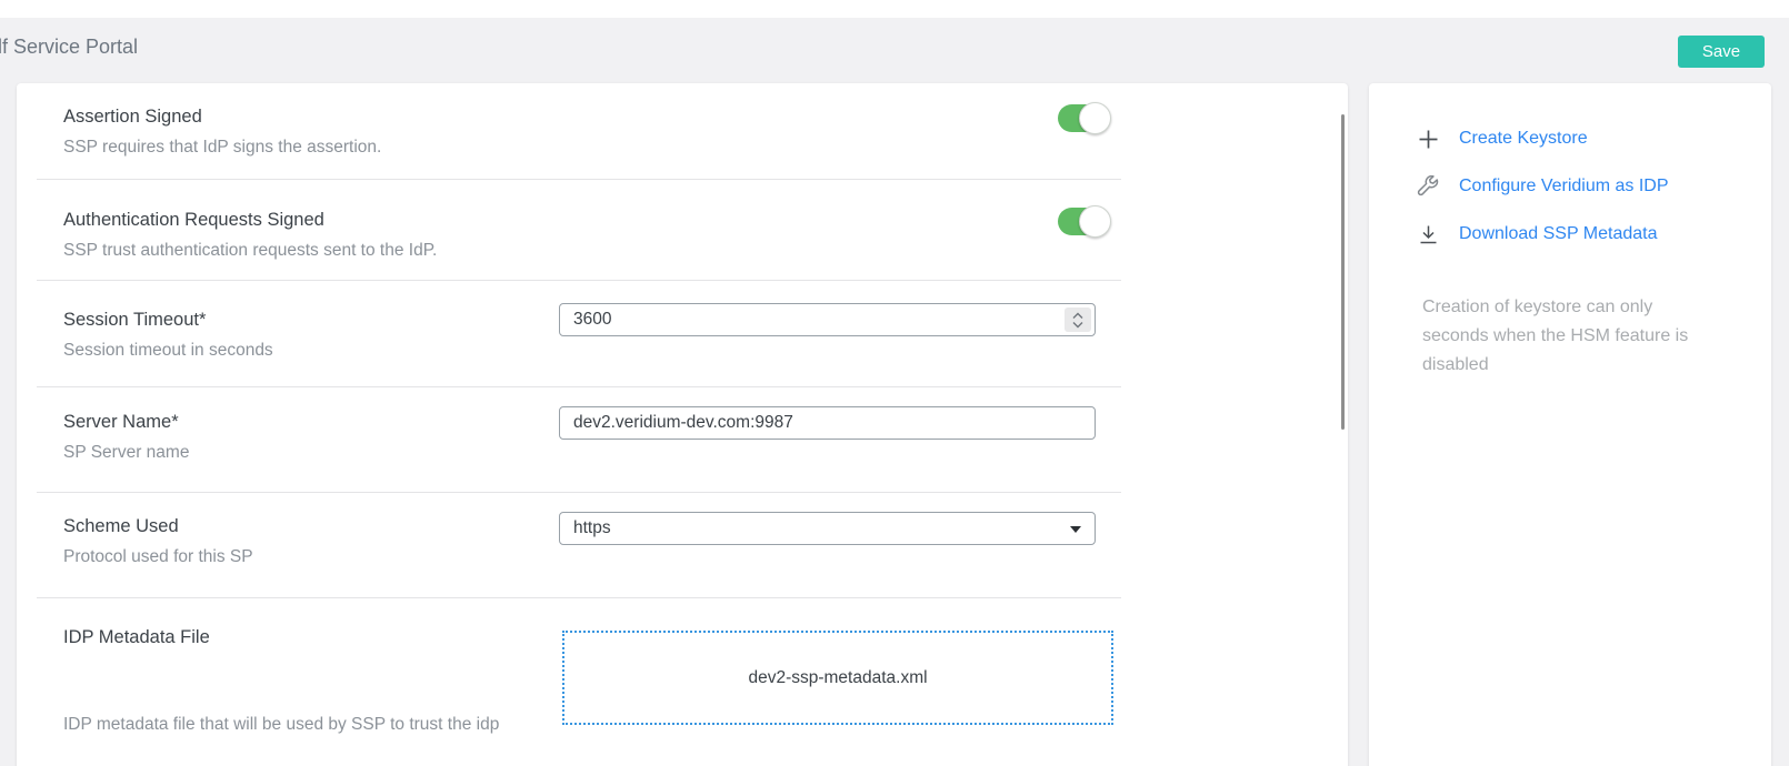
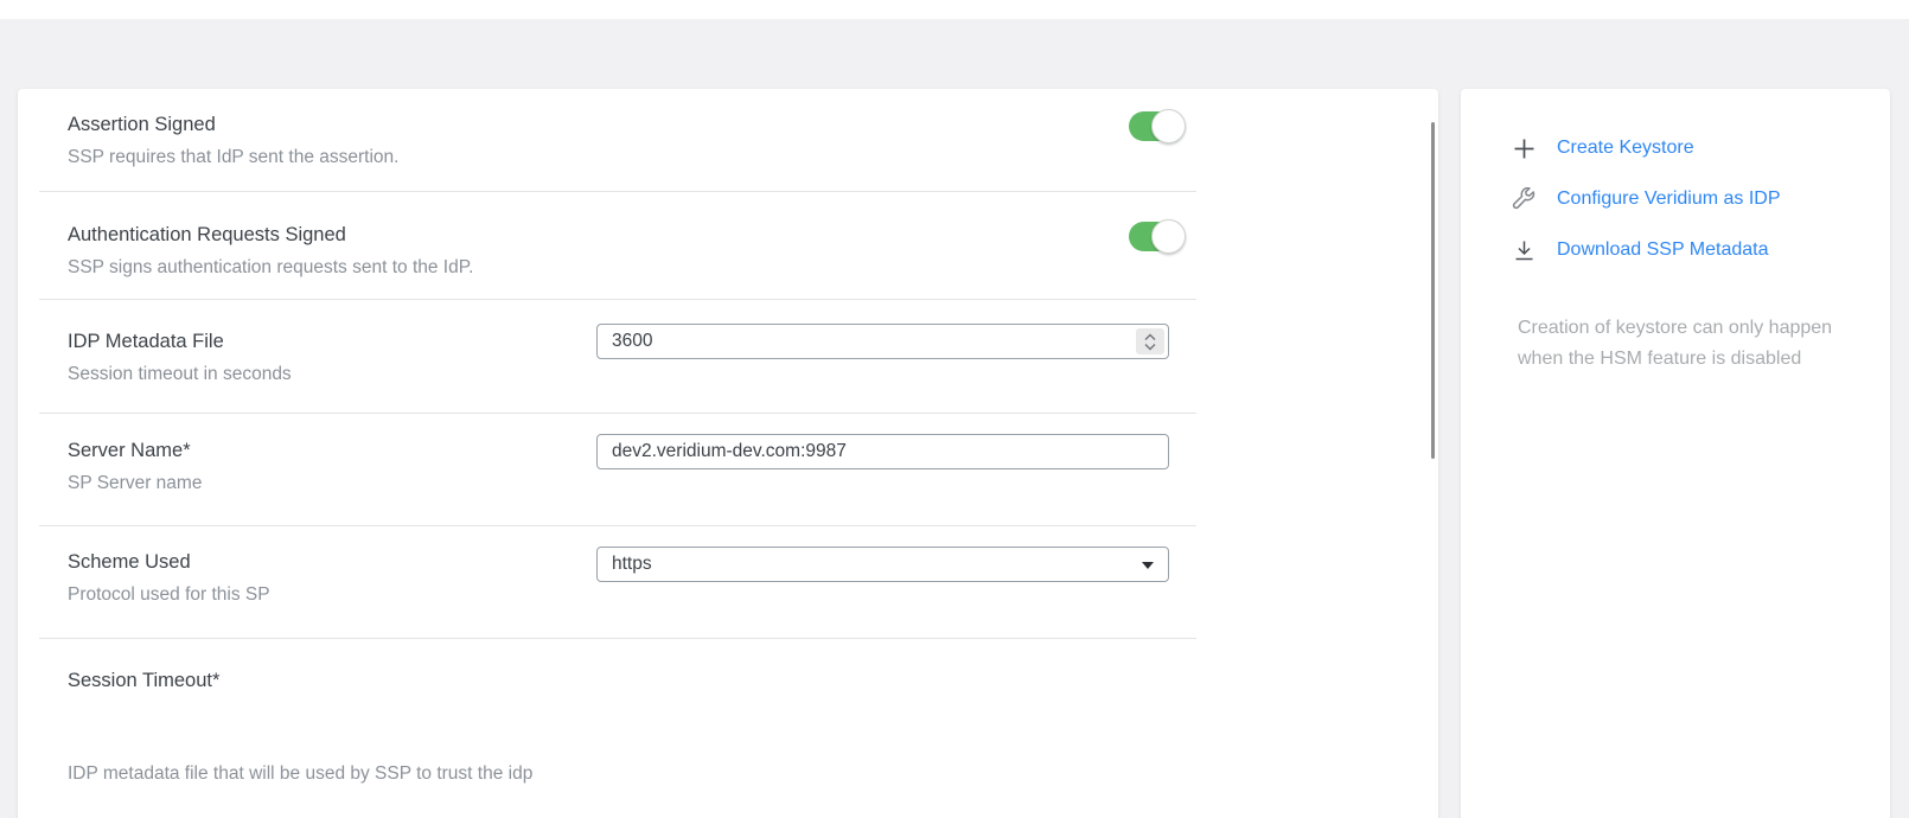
- lf Service Portal
- Save
  Assertion Signed
- SSP requires that IdP signs the assertion.
+ SSP requires that IdP sent the assertion.
  Authentication Requests Signed
- SSP trust authentication requests sent to the IdP.
+ SSP signs authentication requests sent to the IdP.
- Session Timeout*
+ IDP Metadata File
  Session timeout in seconds
  3600
  Server Name*
  SP Server name
  dev2.veridium-dev.com:9987
  Scheme Used
  Protocol used for this SP
  https
- IDP Metadata File
+ Session Timeout*
- dev2-ssp-metadata.xml
  IDP metadata file that will be used by SSP to trust the idp
  Create Keystore
  Configure Veridium as IDP
  Download SSP Metadata
- Creation of keystore can only seconds when the HSM feature is disabled
+ Creation of keystore can only happen when the HSM feature is disabled
